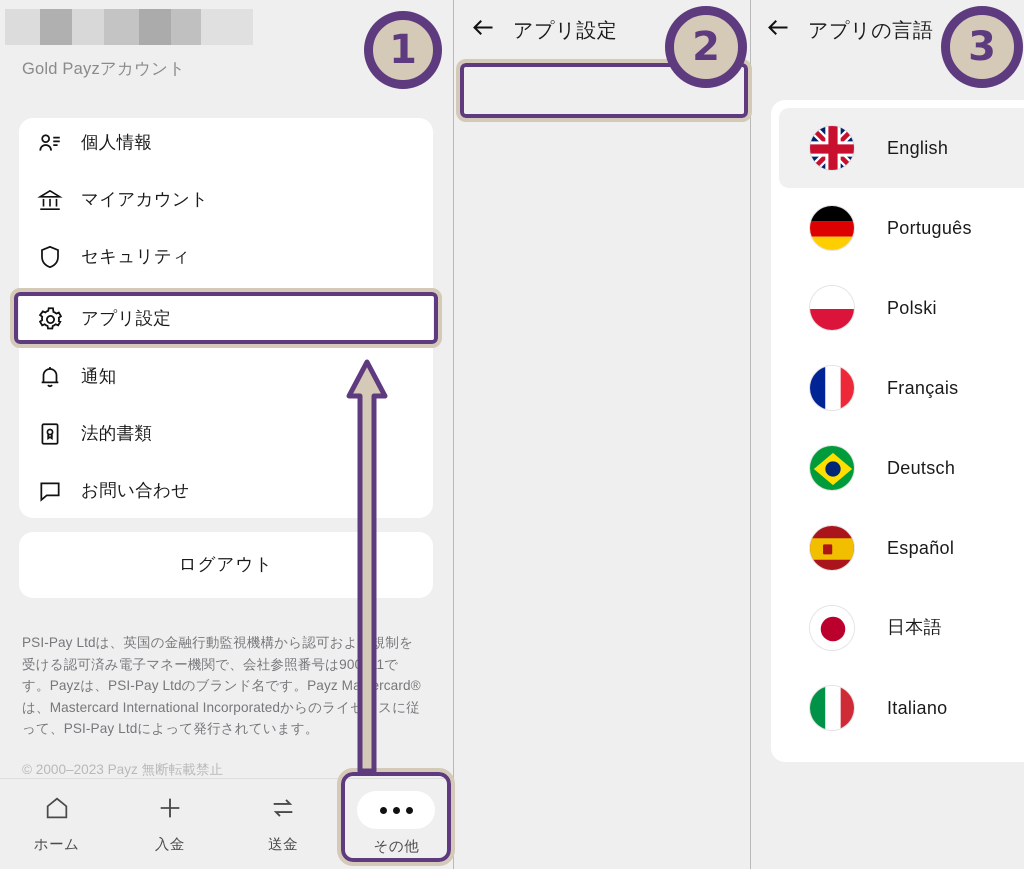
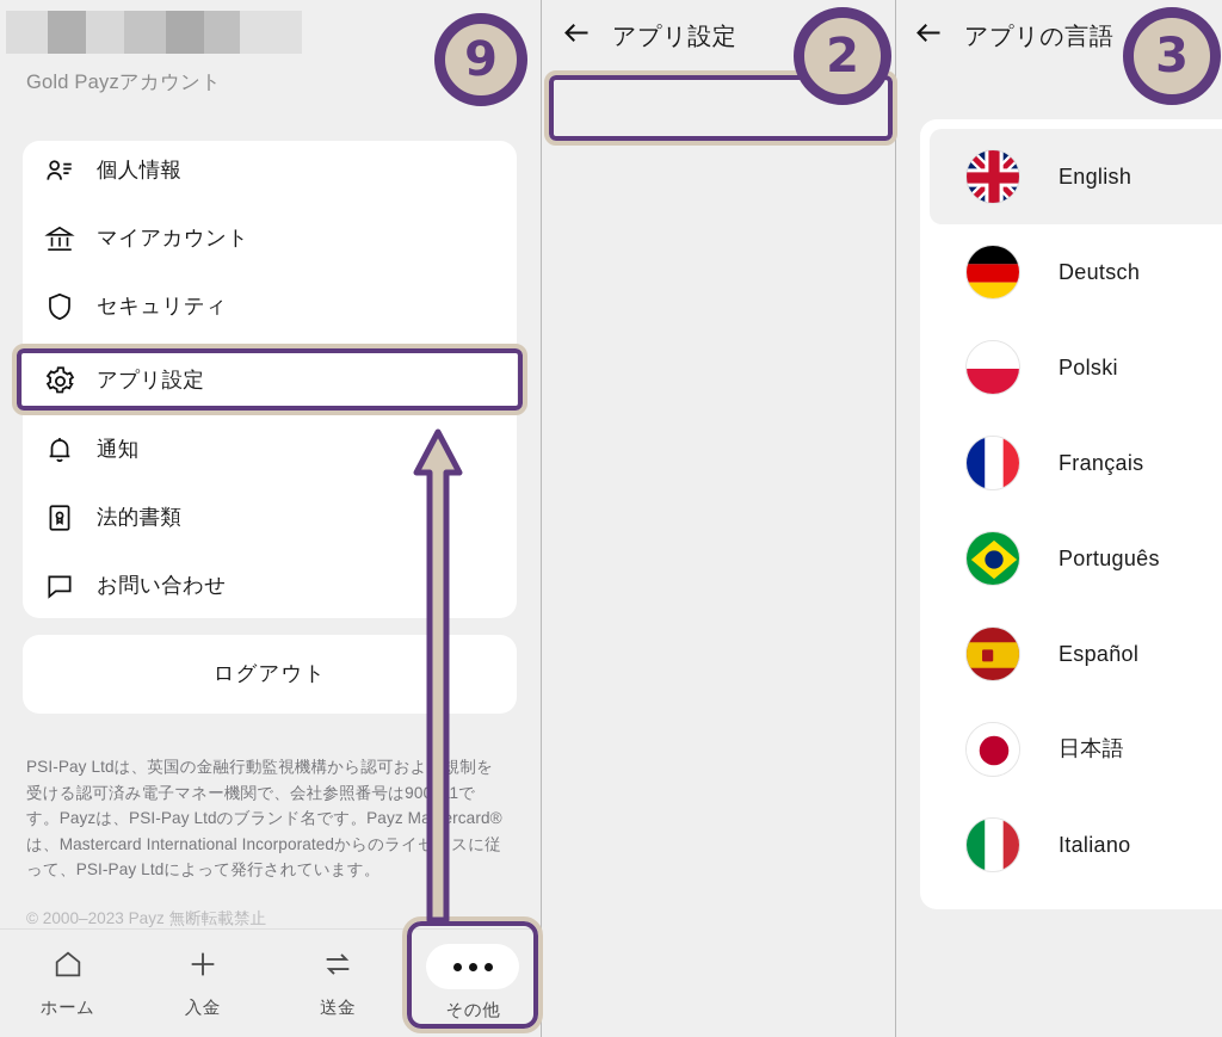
  Gold Payzアカウント
  個人情報
  マイアカウント
  セキュリティ
  アプリ設定
  通知
  法的書類
  お問い合わせ
  ログアウト
  PSI-Pay Ltdは、英国の金融行動監視機構から認可およ規制を受ける認可済み電子マネー機関で、会社参照番号は901です。Payzは、PSI-Pay Ltdのブランド名です。Payz Marcard®は、Mastercard International Incorporatedからのライセスに従って、PSI-Pay Ltdによって発行されています。
  © 2000–2023 Payz 無断転載禁止
  ホーム
  入金
  送金
  その他
  アプリ設定
  アプリの言語
  English
- Português
+ Deutsch
  Polski
  Français
- Deutsch
+ Português
  Español
  日本語
  Italiano
- 1
+ 9
  2
  3
